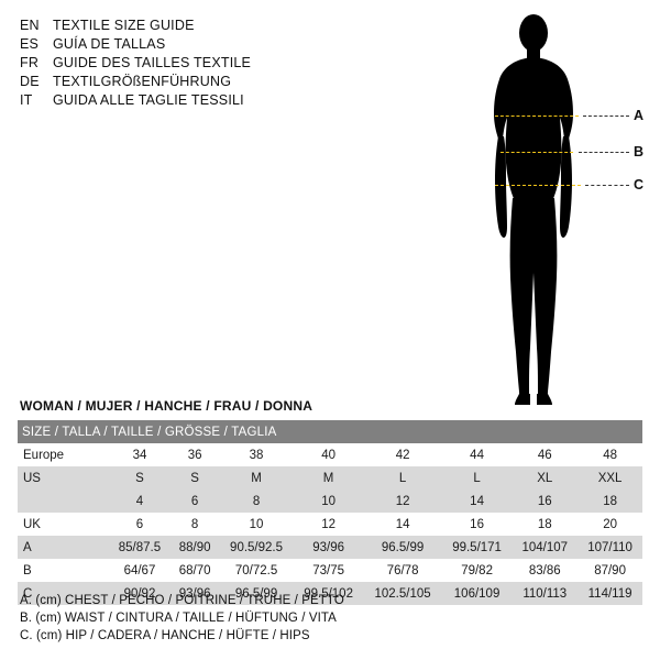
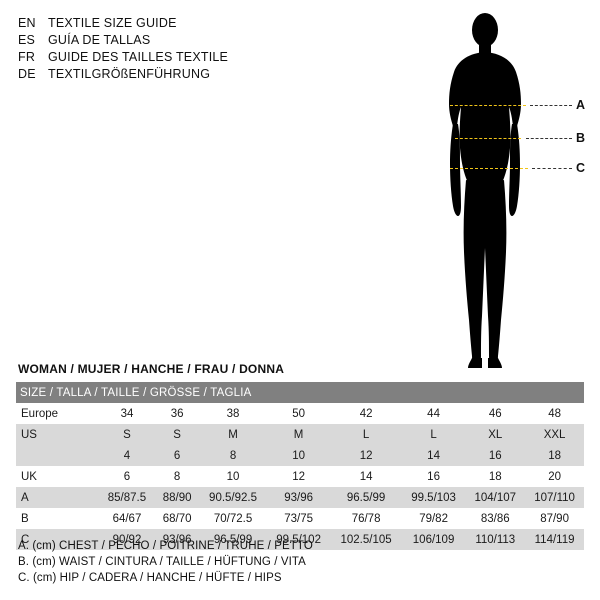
  EN
  TEXTILE SIZE GUIDE
  ES
  GUÍA DE TALLAS
  FR
  GUIDE DES TAILLES TEXTILE
  DE
  TEXTILGRÖßENFÜHRUNG
- IT
- GUIDA ALLE TAGLIE TESSILI
  A
  B
  C
  WOMAN / MUJER / HANCHE / FRAU / DONNA
  SIZE / TALLA / TAILLE / GRÖSSE / TAGLIA
- Europe	34	36	38	40	42	44	46	48
+ Europe	34	36	38	50	42	44	46	48
  US	S	S	M	M	L	L	XL	XXL
  	4	6	8	10	12	14	16	18
  UK	6	8	10	12	14	16	18	20
- A	85/87.5	88/90	90.5/92.5	93/96	96.5/99	99.5/171	104/107	107/110
+ A	85/87.5	88/90	90.5/92.5	93/96	96.5/99	99.5/103	104/107	107/110
  B	64/67	68/70	70/72.5	73/75	76/78	79/82	83/86	87/90
  C	90/92	93/96	96.5/99	99.5/102	102.5/105	106/109	110/113	114/119
  A. (cm) CHEST / PECHO / POITRINE / TRUHE / PETTO
  B. (cm) WAIST / CINTURA / TAILLE / HÜFTUNG / VITA
  C. (cm) HIP / CADERA / HANCHE / HÜFTE / HIPS
